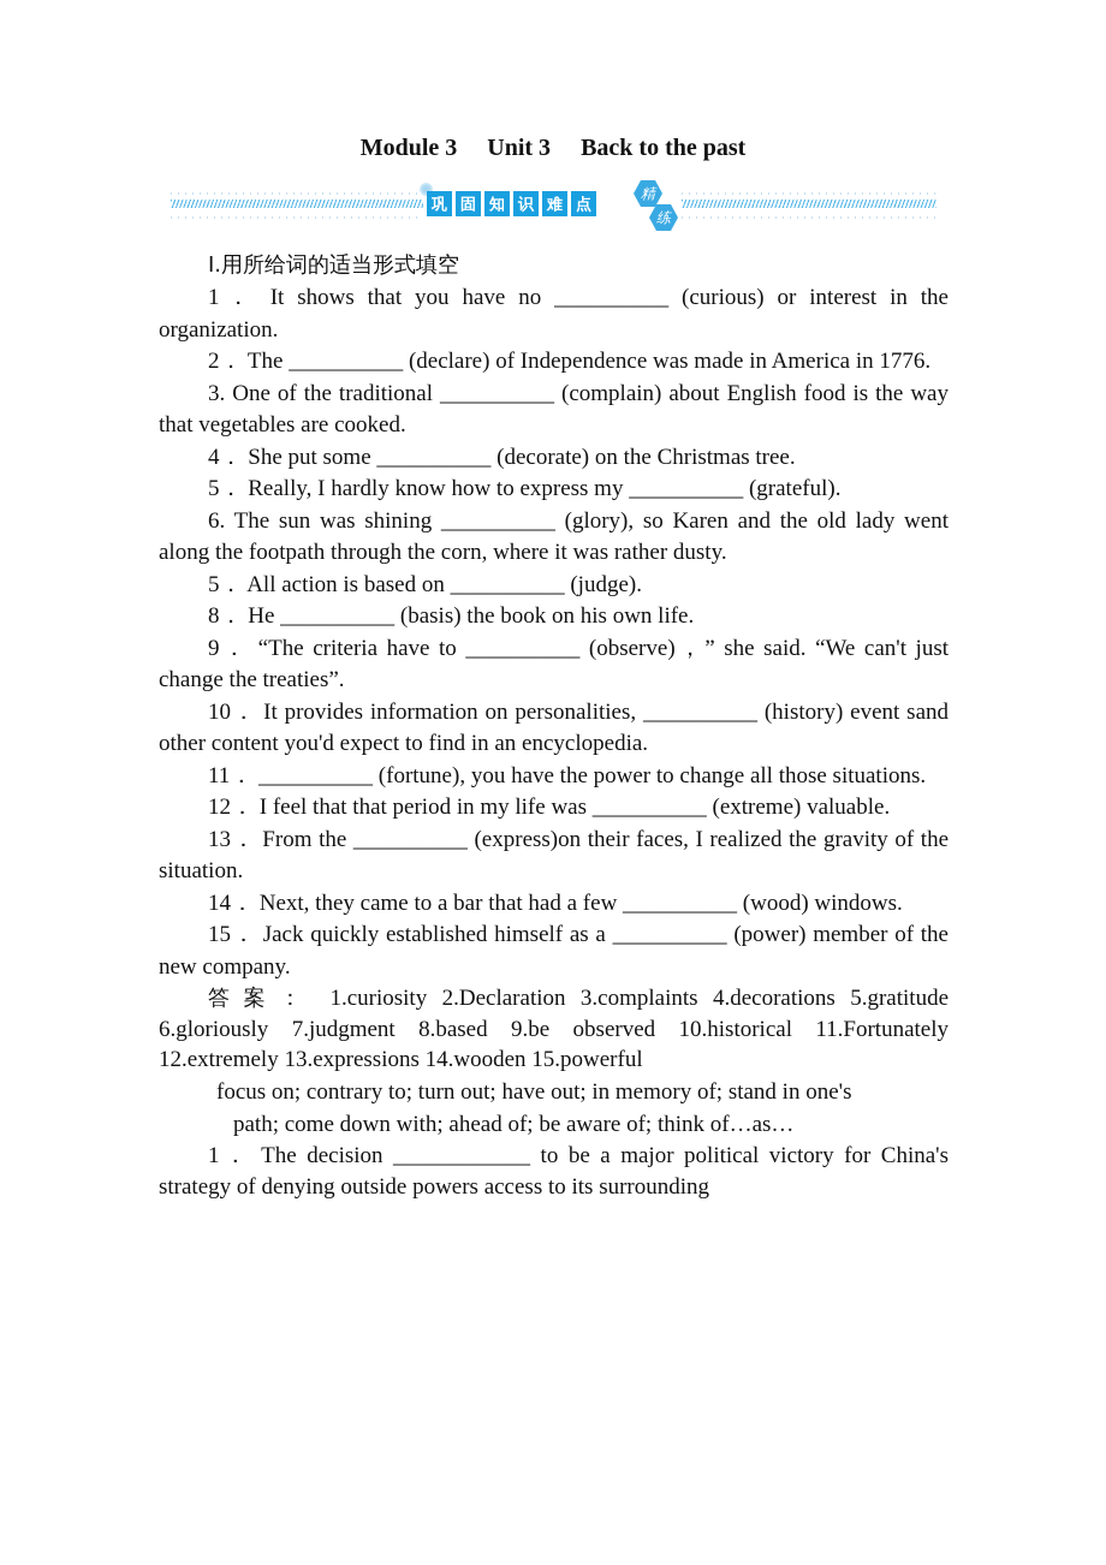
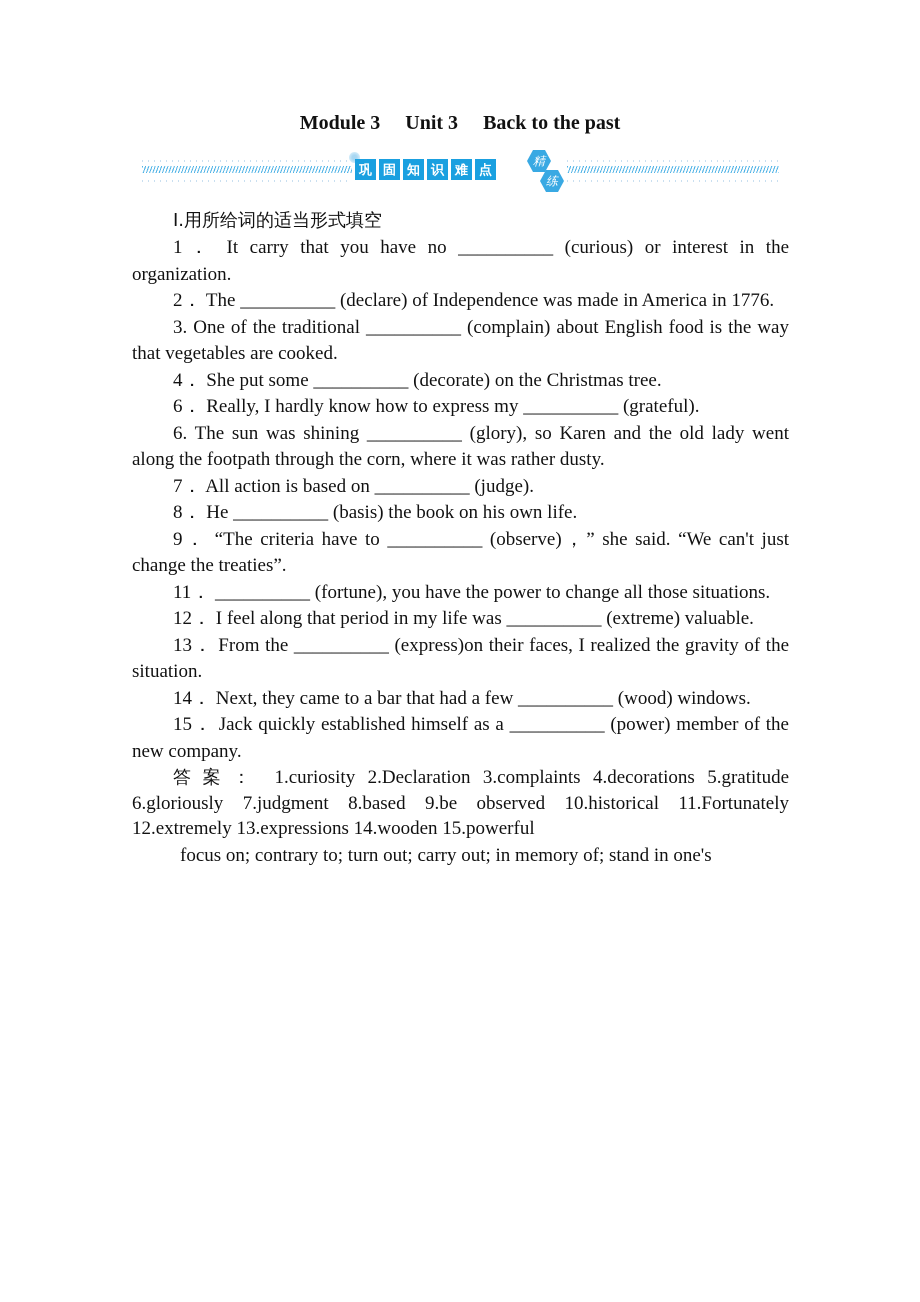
  Module 3 Unit 3 Back to the past
  巩
  固
  知
  识
  难
  点
  精
  练
  Ⅰ.用所给词的适当形式填空
- 1． It shows that you have no __________ (curious) or interest in the organization.
+ 1． It carry that you have no __________ (curious) or interest in the organization.
  2． The __________ (declare) of Independence was made in America in 1776.
  3. One of the traditional __________ (complain) about English food is the way that vegetables are cooked.
  4． She put some __________ (decorate) on the Christmas tree.
- 5． Really, I hardly know how to express my __________ (grateful).
+ 6． Really, I hardly know how to express my __________ (grateful).
  6. The sun was shining __________ (glory), so Karen and the old lady went along the footpath through the corn, where it was rather dusty.
- 5． All action is based on __________ (judge).
+ 7． All action is based on __________ (judge).
  8． He __________ (basis) the book on his own life.
  9． “The criteria have to __________ (observe)，” she said. “We can't just change the treaties”.
- 10． It provides information on personalities, __________ (history) event sand other content you'd expect to find in an encyclopedia.
  11． __________ (fortune), you have the power to change all those situations.
- 12． I feel that that period in my life was __________ (extreme) valuable.
+ 12． I feel along that period in my life was __________ (extreme) valuable.
  13． From the __________ (express)on their faces, I realized the gravity of the situation.
  14． Next, they came to a bar that had a few __________ (wood) windows.
  15． Jack quickly established himself as a __________ (power) member of the new company.
  答案： 1.curiosity 2.Declaration 3.complaints 4.decorations 5.gratitude 6.gloriously 7.judgment 8.based 9.be observed 10.historical 11.Fortunately 12.extremely 13.expressions 14.wooden 15.powerful
- focus on; contrary to; turn out; have out; in memory of; stand in one's
+ focus on; contrary to; turn out; carry out; in memory of; stand in one's
- path; come down with; ahead of; be aware of; think of…as…
- 1． The decision ____________ to be a major political victory for China's strategy of denying outside powers access to its surrounding
